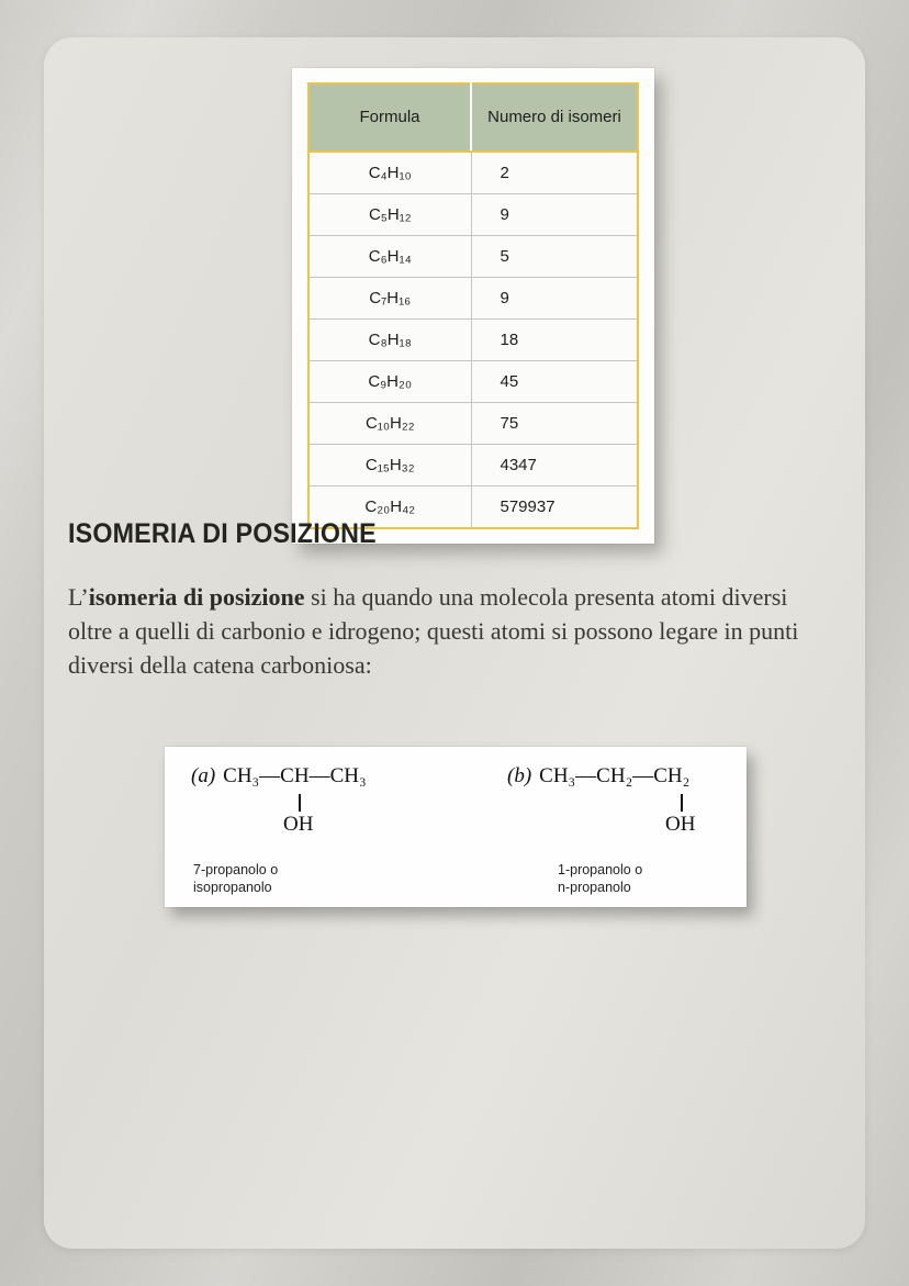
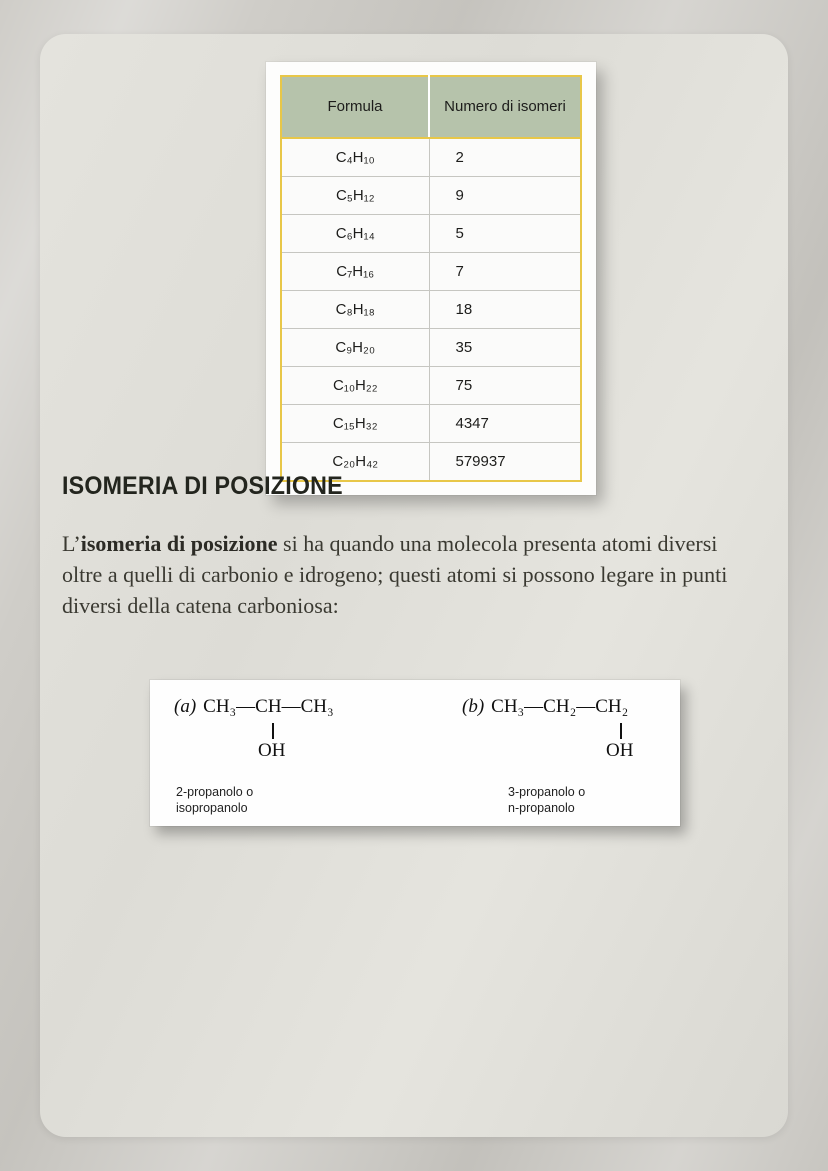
  Formula	Numero di isomeri
  C₄H₁₀	2
  C₅H₁₂	9
  C₆H₁₄	5
- C₇H₁₆	9
+ C₇H₁₆	7
  C₈H₁₈	18
- C₉H₂₀	45
+ C₉H₂₀	35
  C₁₀H₂₂	75
  C₁₅H₃₂	4347
  C₂₀H₄₂	579937
  ISOMERIA DI POSIZIONE
  L’isomeria di posizione si ha quando una molecola presenta atomi diversi oltre a quelli di carbonio e idrogeno; questi atomi si possono legare in punti diversi della catena carboniosa:
  (a) CH₃—CH—CH₃
  OH
- 7-propanolo o
+ 2-propanolo o
  isopropanolo
  (b) CH₃—CH₂—CH₂
  OH
- 1-propanolo o
+ 3-propanolo o
  n-propanolo
